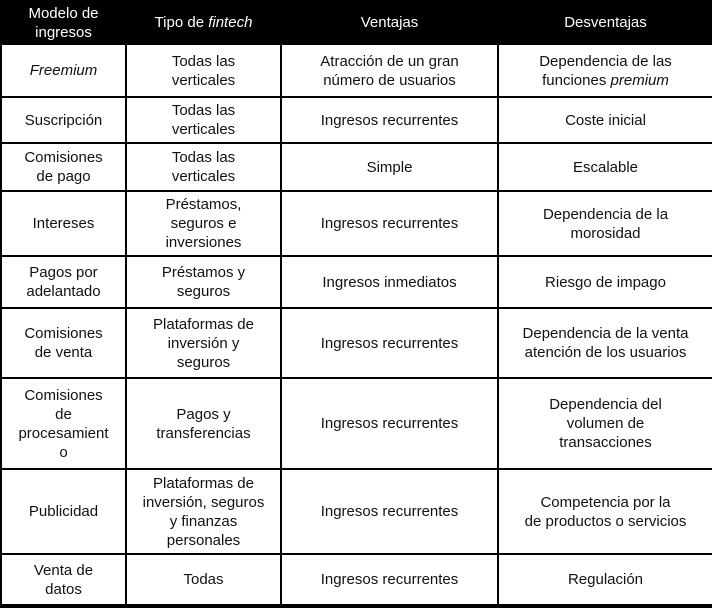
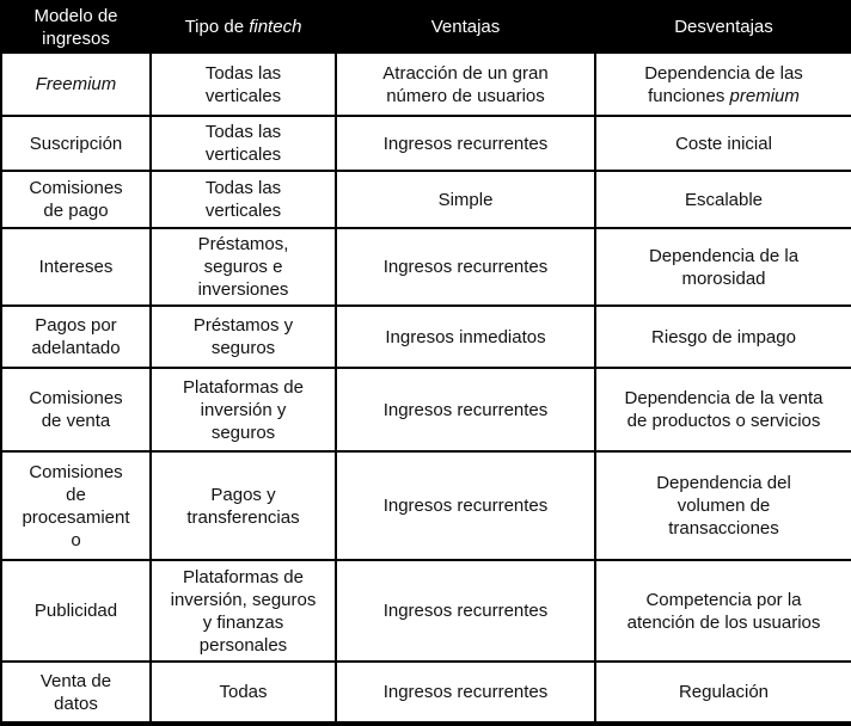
  Modelo deingresos	Tipo de fintech	Ventajas	Desventajas
  Freemium	Todas lasverticales	Atracción de un grannúmero de usuarios	Dependencia de lasfunciones premium
  Suscripción	Todas lasverticales	Ingresos recurrentes	Coste inicial
  Comisionesde pago	Todas lasverticales	Simple	Escalable
  Intereses	Préstamos,seguros einversiones	Ingresos recurrentes	Dependencia de lamorosidad
  Pagos poradelantado	Préstamos yseguros	Ingresos inmediatos	Riesgo de impago
- Comisionesde venta	Plataformas deinversión yseguros	Ingresos recurrentes	Dependencia de la ventaatención de los usuarios
+ Comisionesde venta	Plataformas deinversión yseguros	Ingresos recurrentes	Dependencia de la ventade productos o servicios
  Comisionesdeprocesamiento	Pagos ytransferencias	Ingresos recurrentes	Dependencia delvolumen detransacciones
- Publicidad	Plataformas deinversión, segurosy finanzaspersonales	Ingresos recurrentes	Competencia por lade productos o servicios
+ Publicidad	Plataformas deinversión, segurosy finanzaspersonales	Ingresos recurrentes	Competencia por laatención de los usuarios
  Venta dedatos	Todas	Ingresos recurrentes	Regulación
